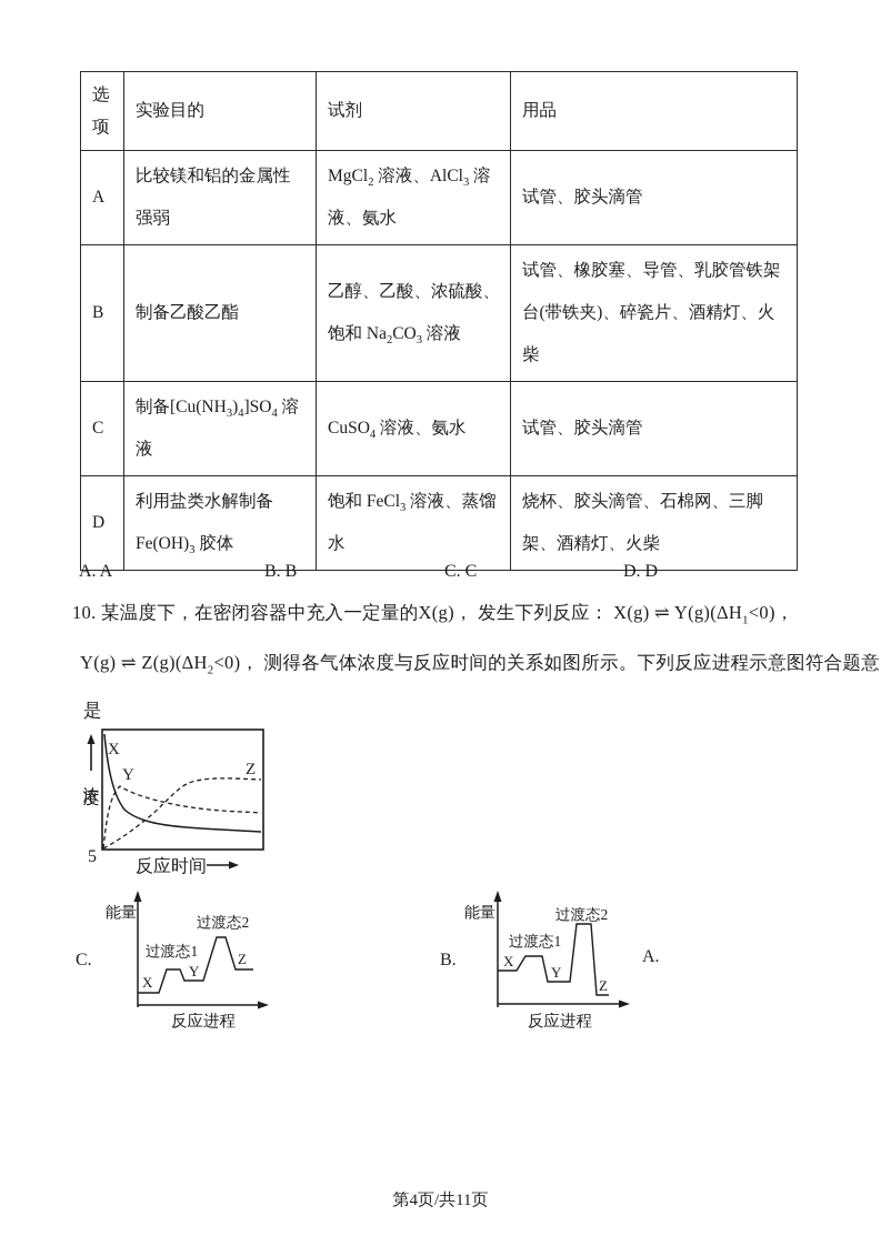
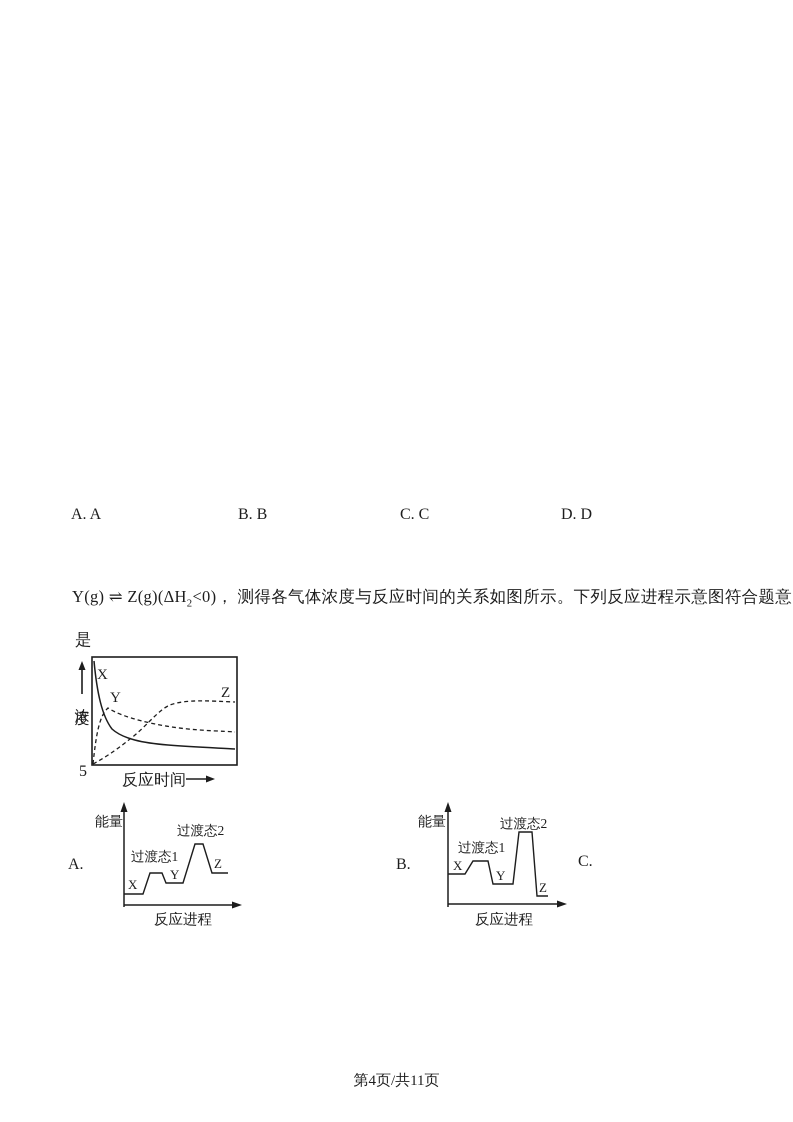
- 选项	实验目的	试剂	用品
- A	比较镁和铝的金属性强弱	MgCl2 溶液、AlCl3 溶液、氨水	试管、胶头滴管
- B	制备乙酸乙酯	乙醇、乙酸、浓硫酸、饱和 Na2CO3 溶液	试管、橡胶塞、导管、乳胶管铁架台(带铁夹)、碎瓷片、酒精灯、火柴
- C	制备[Cu(NH3)4]SO4 溶液	CuSO4 溶液、氨水	试管、胶头滴管
- D	利用盐类水解制备 Fe(OH)3 胶体	饱和 FeCl3 溶液、蒸馏水	烧杯、胶头滴管、石棉网、三脚架、酒精灯、火柴
  A. A
  B. B
  C. C
  D. D
- 10. 某温度下，在密闭容器中充入一定量的X(g)， 发生下列反应： X(g) ⇌ Y(g)(ΔH1<0)，
  Y(g) ⇌ Z(g)(ΔH2<0)， 测得各气体浓度与反应时间的关系如图所示。下列反应进程示意图符合题意
  是
  X
  Y
  Z
  5
  反应时间
- C.
+ A.
  B.
- A.
+ C.
  能量
  X
  过渡态1
  Y
  过渡态2
  Z
  反应进程
  能量
  X
  过渡态1
  Y
  过渡态2
  Z
  反应进程
  第4页/共11页
